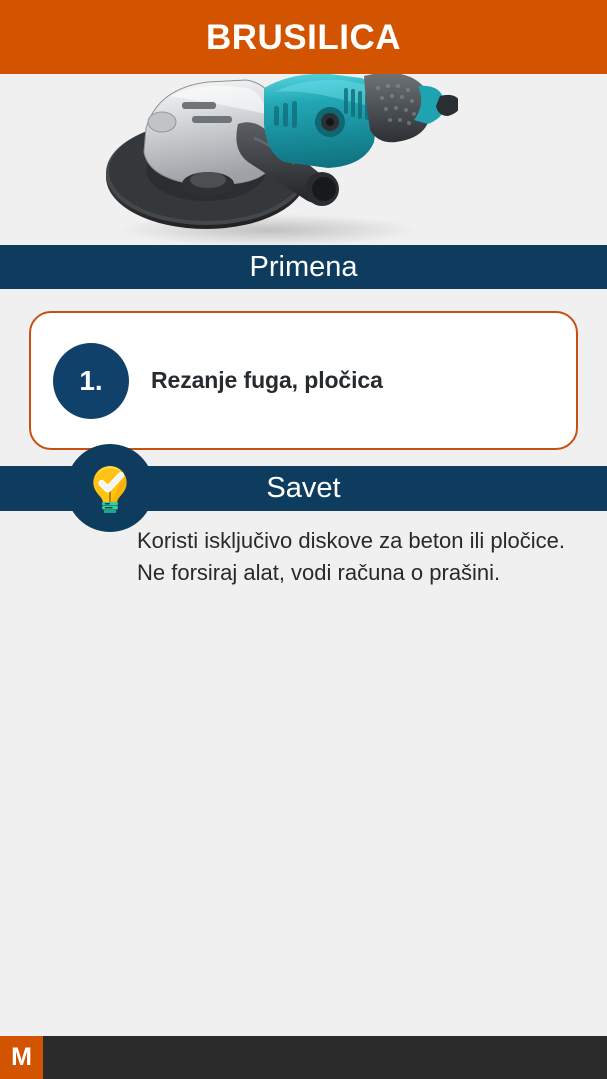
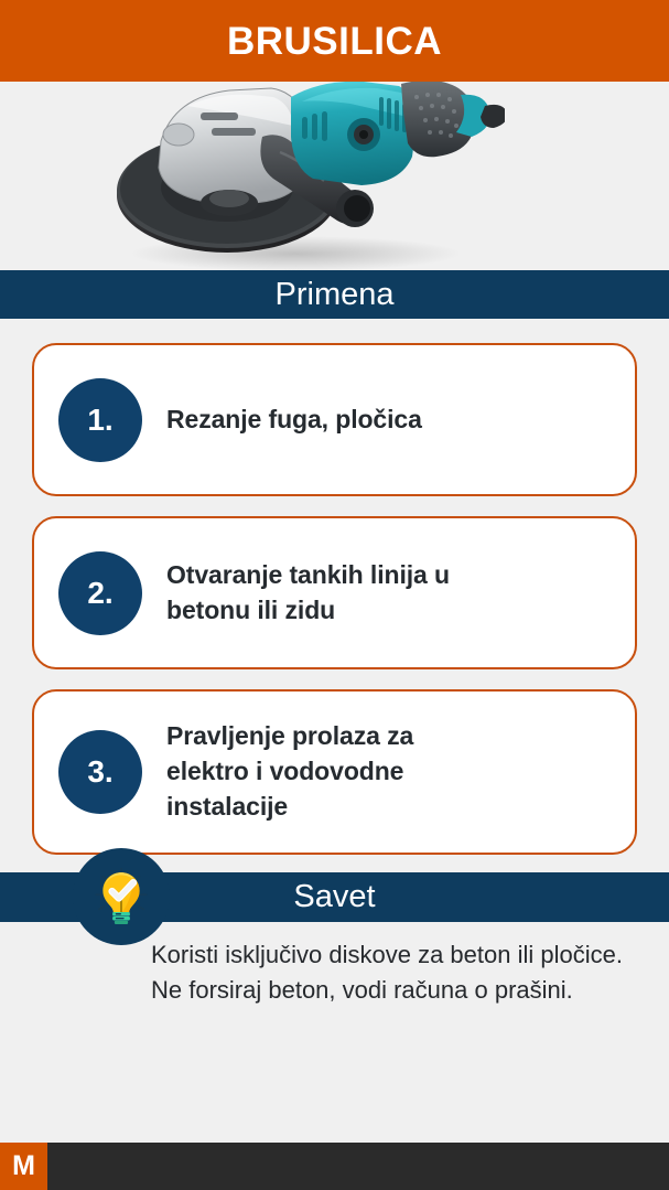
  BRUSILICA
  Primena
  1.
  Rezanje fuga, pločica
+ 2.
+ Otvaranje tankih linija u
+ betonu ili zidu
+ 3.
+ Pravljenje prolaza za
+ elektro i vodovodne
+ instalacije
  Savet
- Koristi isključivo diskove za beton ili pločice. Ne forsiraj alat, vodi računa o prašini.
+ Koristi isključivo diskove za beton ili pločice. Ne forsiraj beton, vodi računa o prašini.
  M
